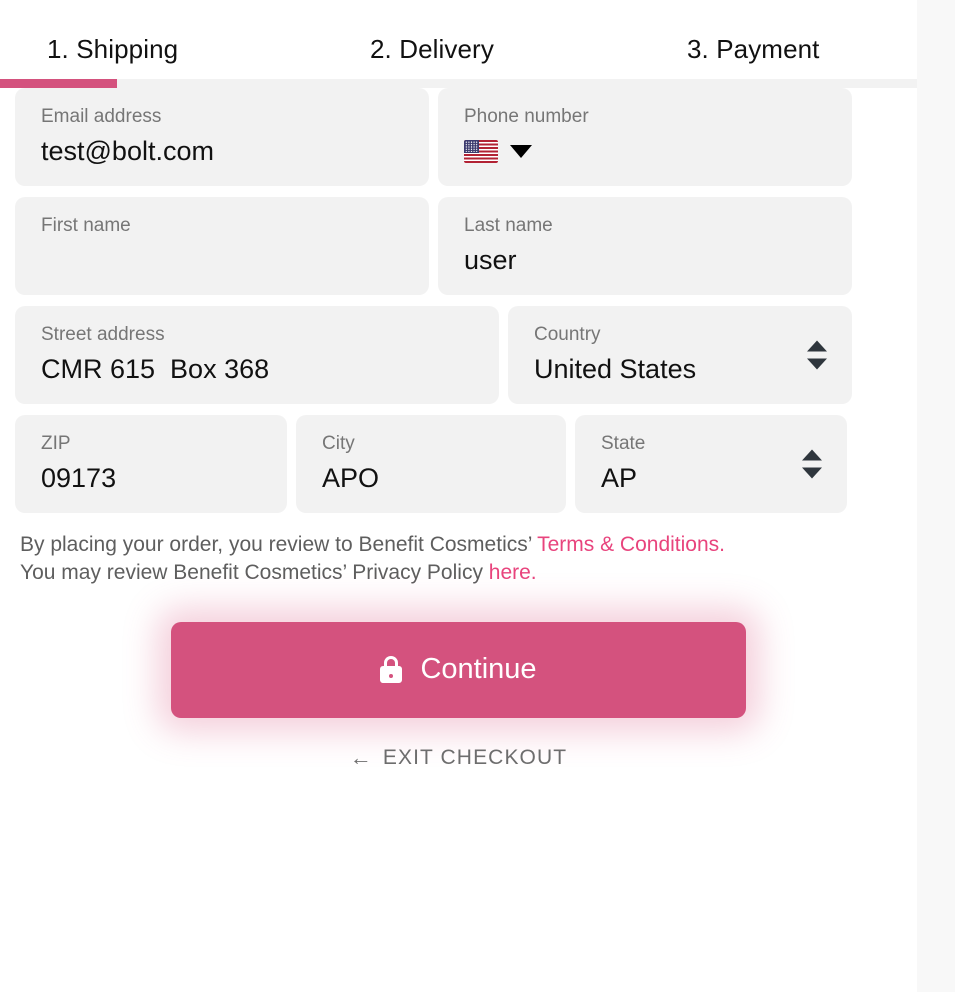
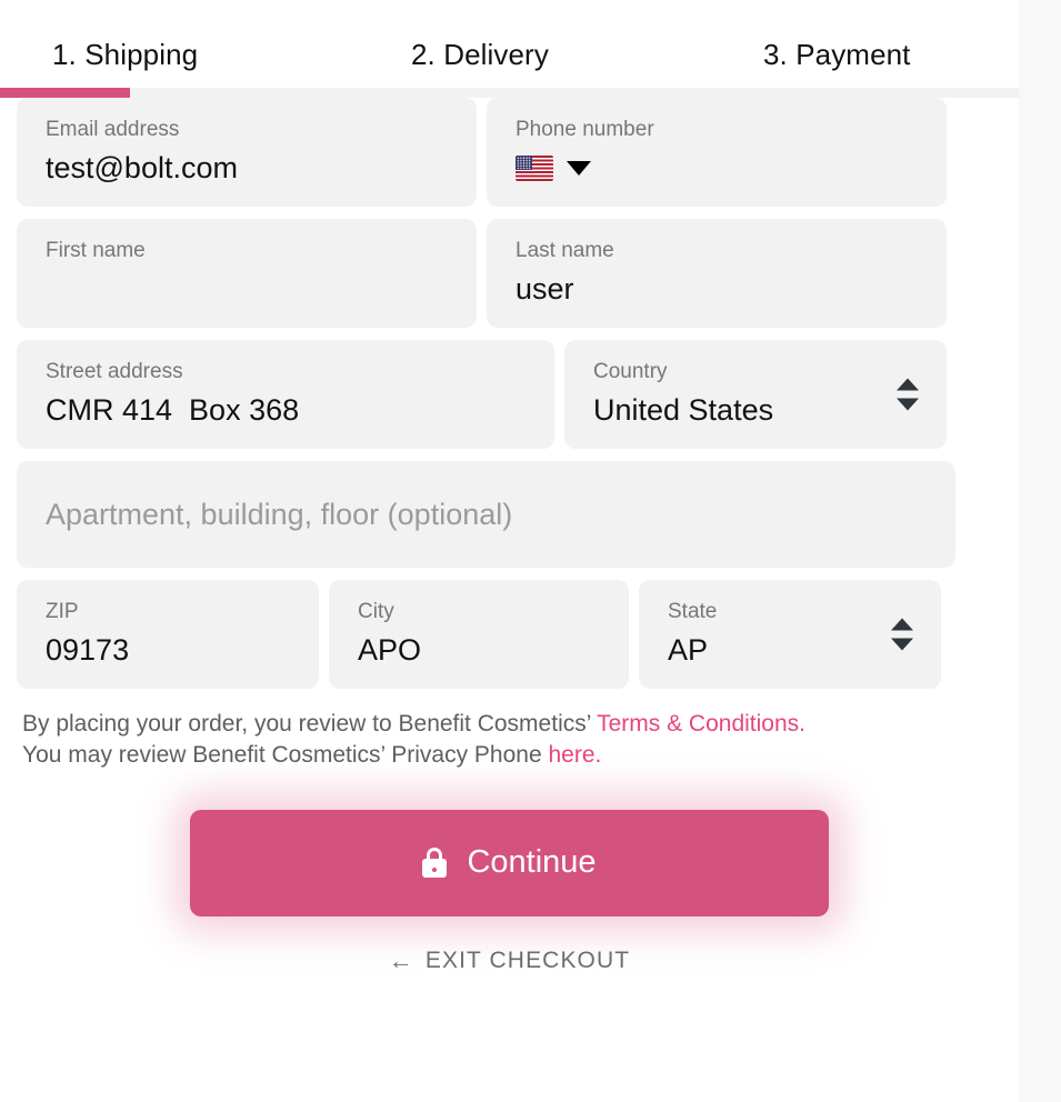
  1. Shipping
  2. Delivery
  3. Payment
  Email address
  test@bolt.com
  Phone number
  First name
  Last name
  user
  Street address
- CMR 615 Box 368
+ CMR 414 Box 368
  Country
  United States
+ Apartment, building, floor (optional)
  ZIP
  09173
  City
  APO
  State
  AP
  By placing your order, you review to Benefit Cosmetics’ Terms & Conditions.
- You may review Benefit Cosmetics’ Privacy Policy here.
+ You may review Benefit Cosmetics’ Privacy Phone here.
  Continue
  ←
  EXIT CHECKOUT
